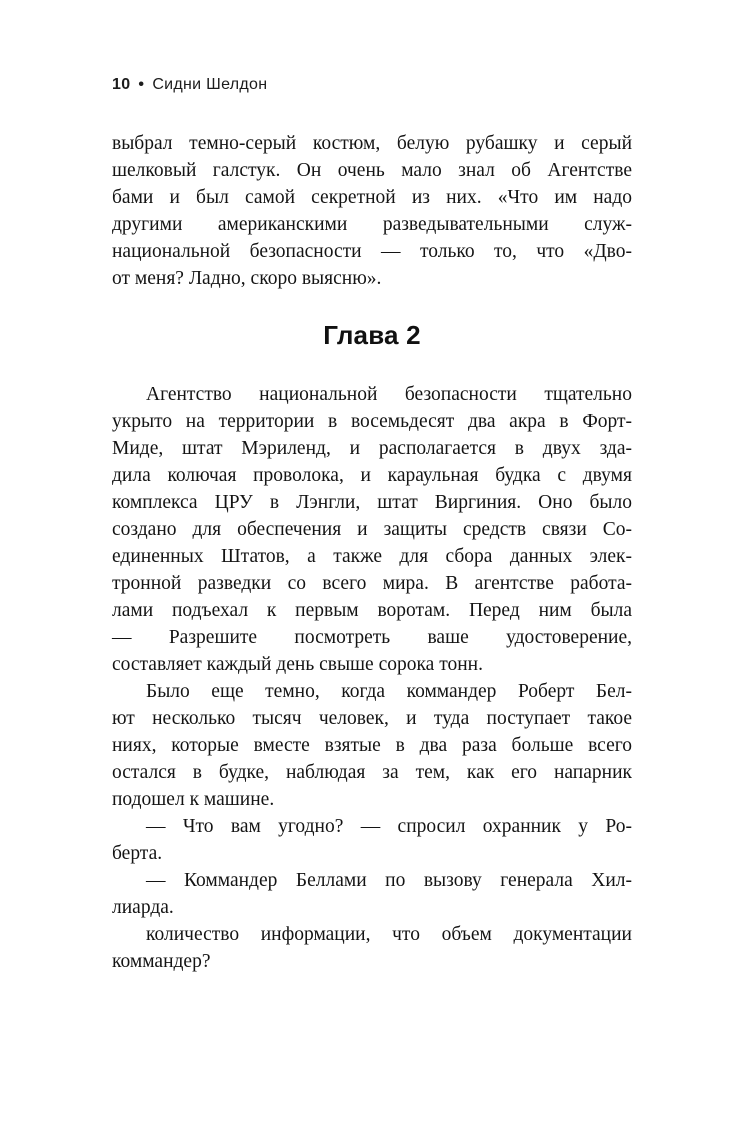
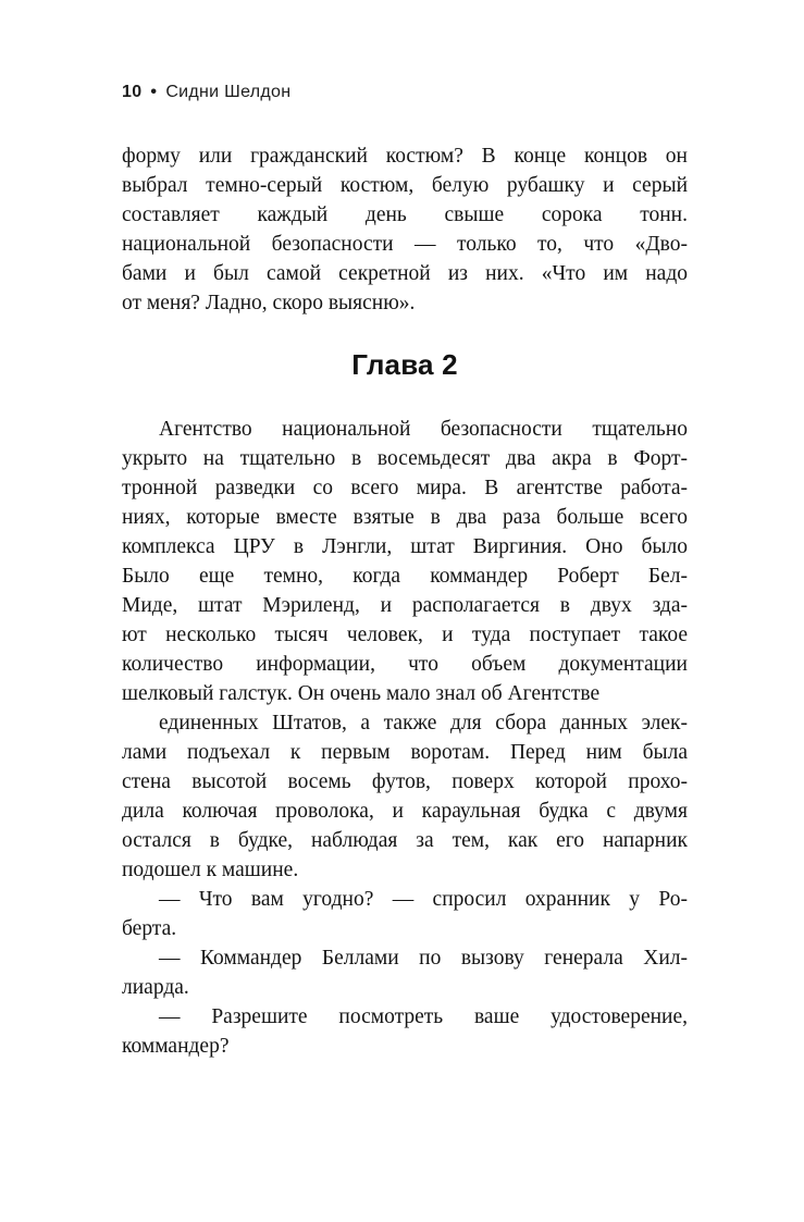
  10 • Сидни Шелдон
+ форму или гражданский костюм? В конце концов он
  выбрал темно-серый костюм, белую рубашку и серый
- шелковый галстук. Он очень мало знал об Агентстве
+ составляет каждый день свыше сорока тонн.
- бами и был самой секретной из них. «Что им надо
+ национальной безопасности — только то, что «Дво-
- другими американскими разведывательными служ-
- национальной безопасности — только то, что «Дво-
+ бами и был самой секретной из них. «Что им надо
  от меня? Ладно, скоро выясню».
  Глава 2
  Агентство национальной безопасности тщательно
- укрыто на территории в восемьдесят два акра в Форт-
+ укрыто на тщательно в восемьдесят два акра в Форт-
- Миде, штат Мэриленд, и располагается в двух зда-
+ тронной разведки со всего мира. В агентстве работа-
- дила колючая проволока, и караульная будка с двумя
+ ниях, которые вместе взятые в два раза больше всего
  комплекса ЦРУ в Лэнгли, штат Виргиния. Оно было
- создано для обеспечения и защиты средств связи Со-
- единенных Штатов, а также для сбора данных элек-
+ Было еще темно, когда коммандер Роберт Бел-
- тронной разведки со всего мира. В агентстве работа-
+ Миде, штат Мэриленд, и располагается в двух зда-
- лами подъехал к первым воротам. Перед ним была
+ ют несколько тысяч человек, и туда поступает такое
- — Разрешите посмотреть ваше удостоверение,
+ количество информации, что объем документации
- составляет каждый день свыше сорока тонн.
+ шелковый галстук. Он очень мало знал об Агентстве
- Было еще темно, когда коммандер Роберт Бел-
+ единенных Штатов, а также для сбора данных элек-
- ют несколько тысяч человек, и туда поступает такое
+ лами подъехал к первым воротам. Перед ним была
+ стена высотой восемь футов, поверх которой прохо-
- ниях, которые вместе взятые в два раза больше всего
+ дила колючая проволока, и караульная будка с двумя
  остался в будке, наблюдая за тем, как его напарник
  подошел к машине.
  — Что вам угодно? — спросил охранник у Ро-
  берта.
  — Коммандер Беллами по вызову генерала Хил-
  лиарда.
- количество информации, что объем документации
+ — Разрешите посмотреть ваше удостоверение,
  коммандер?
